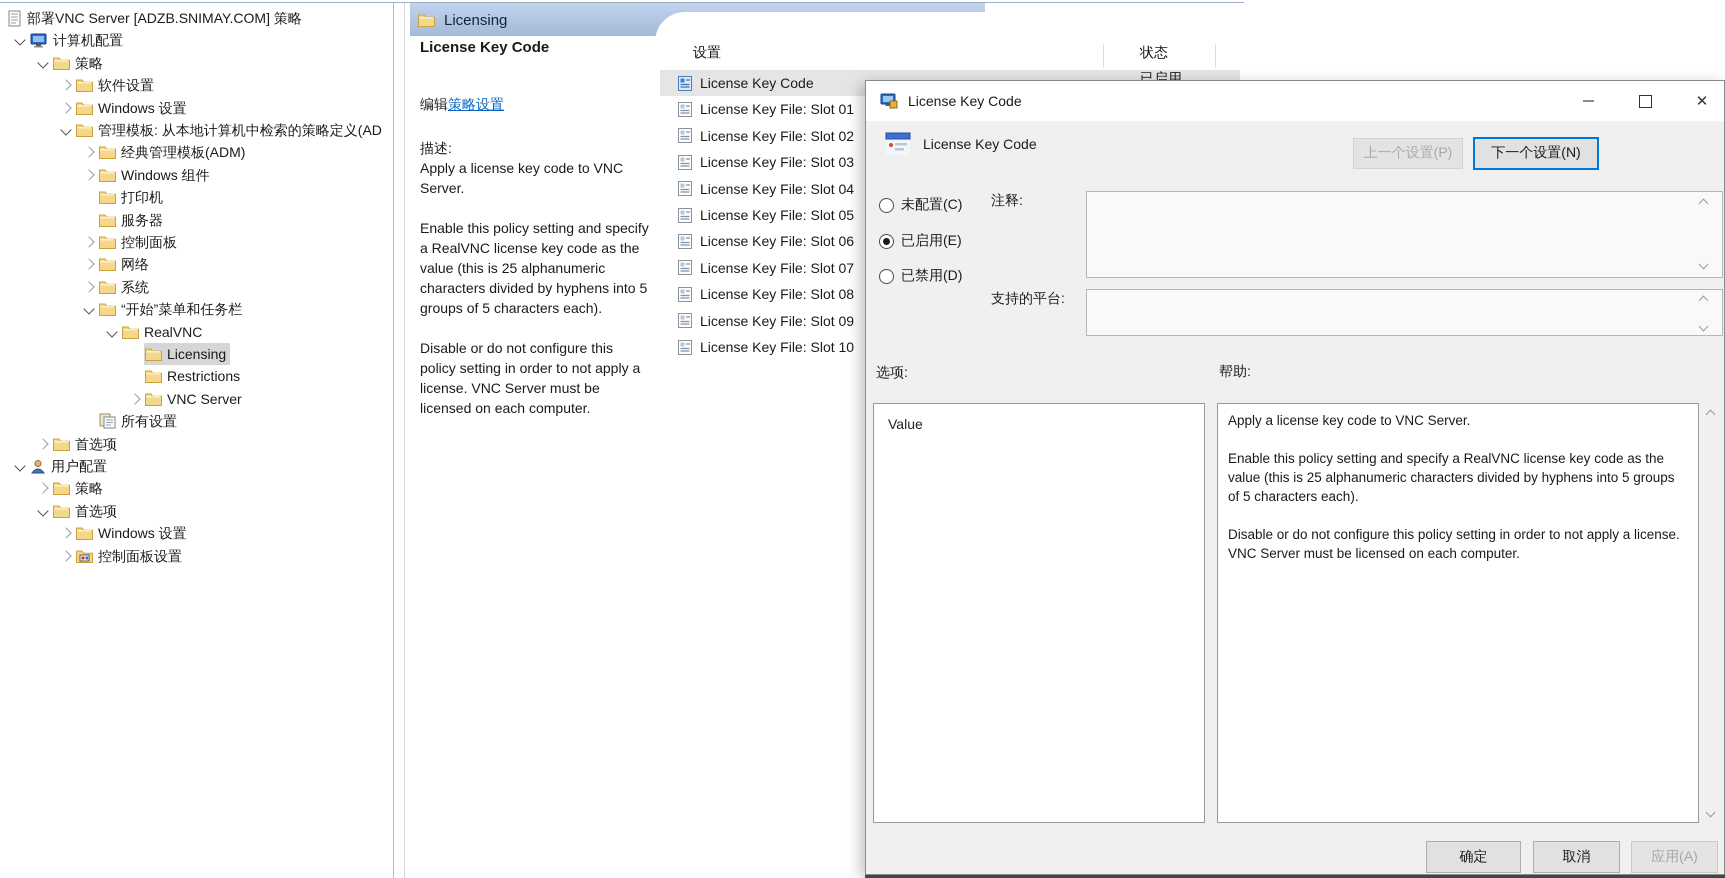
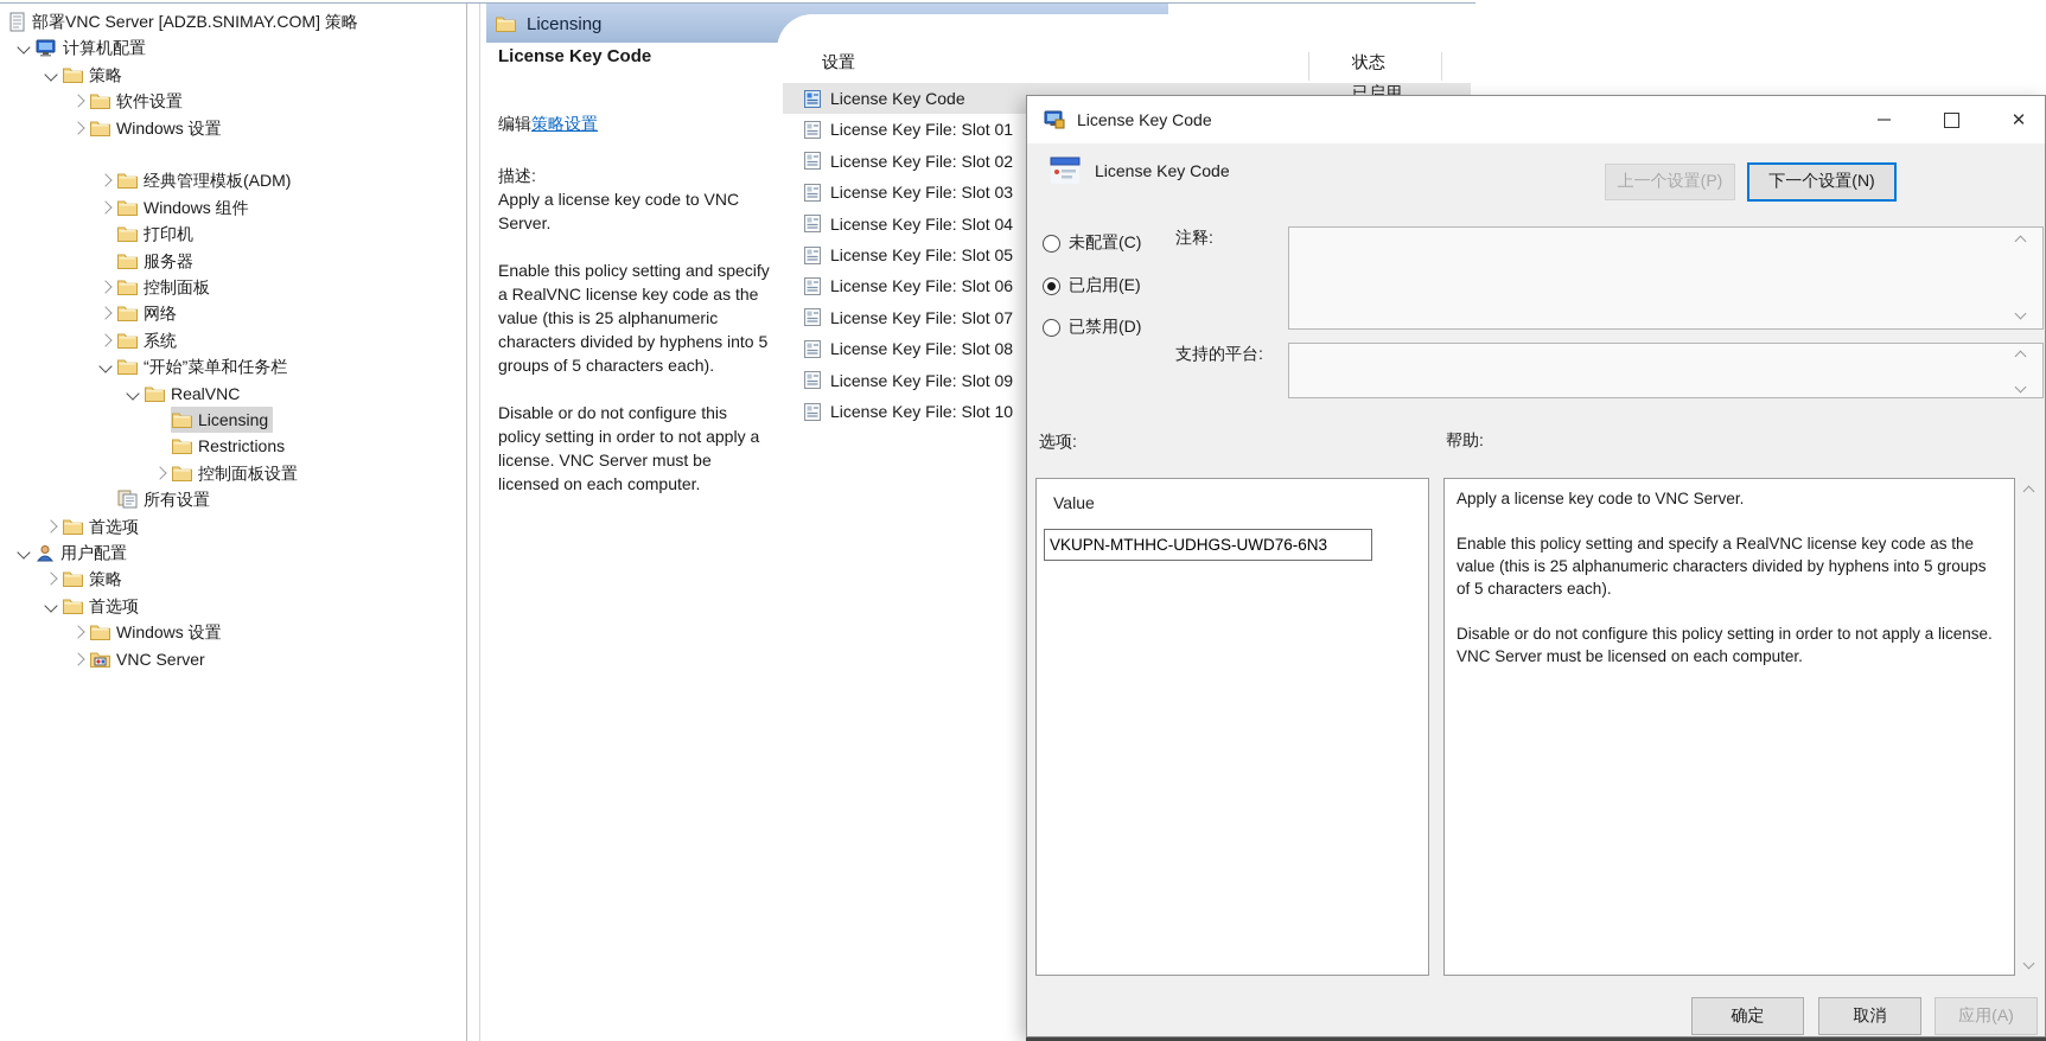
  部署VNC Server [ADZB.SNIMAY.COM] 策略
  计算机配置
  策略
  软件设置
  Windows 设置
- 管理模板: 从本地计算机中检索的策略定义(AD
  经典管理模板(ADM)
  Windows 组件
  打印机
  服务器
  控制面板
  网络
  系统
  “开始”菜单和任务栏
  RealVNC
  Licensing
  Restrictions
- VNC Server
+ 控制面板设置
  所有设置
  首选项
  用户配置
  策略
  首选项
  Windows 设置
- 控制面板设置
+ VNC Server
  Licensing
  License Key Code
  编辑策略设置
  描述:
  Apply a license key code to VNC Server.
  Enable this policy setting and specify a RealVNC license key code as the value (this is 25 alphanumeric characters divided by hyphens into 5 groups of 5 characters each).
  Disable or do not configure this policy setting in order to not apply a license. VNC Server must be licensed on each computer.
  设置
  状态
  License Key Code
  License Key File: Slot 01
  License Key File: Slot 02
  License Key File: Slot 03
  License Key File: Slot 04
  License Key File: Slot 05
  License Key File: Slot 06
  License Key File: Slot 07
  License Key File: Slot 08
  License Key File: Slot 09
  License Key File: Slot 10
  已启用
  License Key Code
  ✕
  License Key Code
  上一个设置(P)
  下一个设置(N)
  未配置(C)
  已启用(E)
  已禁用(D)
  注释:
  支持的平台:
  选项:
  帮助:
  Value
+ VKUPN-MTHHC-UDHGS-UWD76-6N3
  Apply a license key code to VNC Server.
  Enable this policy setting and specify a RealVNC license key code as the value (this is 25 alphanumeric characters divided by hyphens into 5 groups of 5 characters each).
  Disable or do not configure this policy setting in order to not apply a license. VNC Server must be licensed on each computer.
  确定
  取消
  应用(A)
